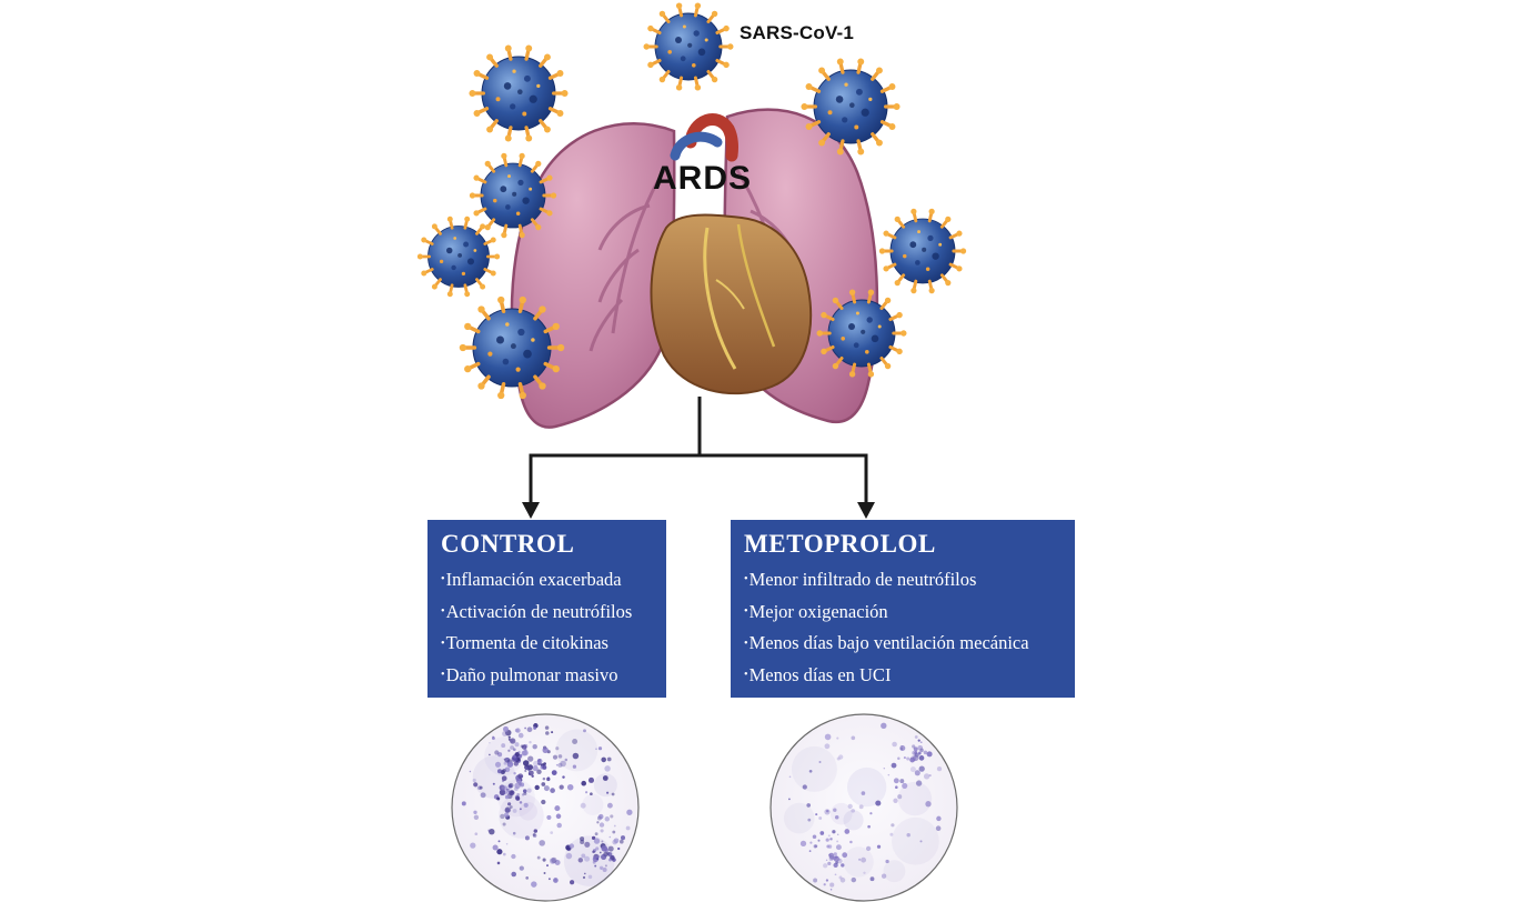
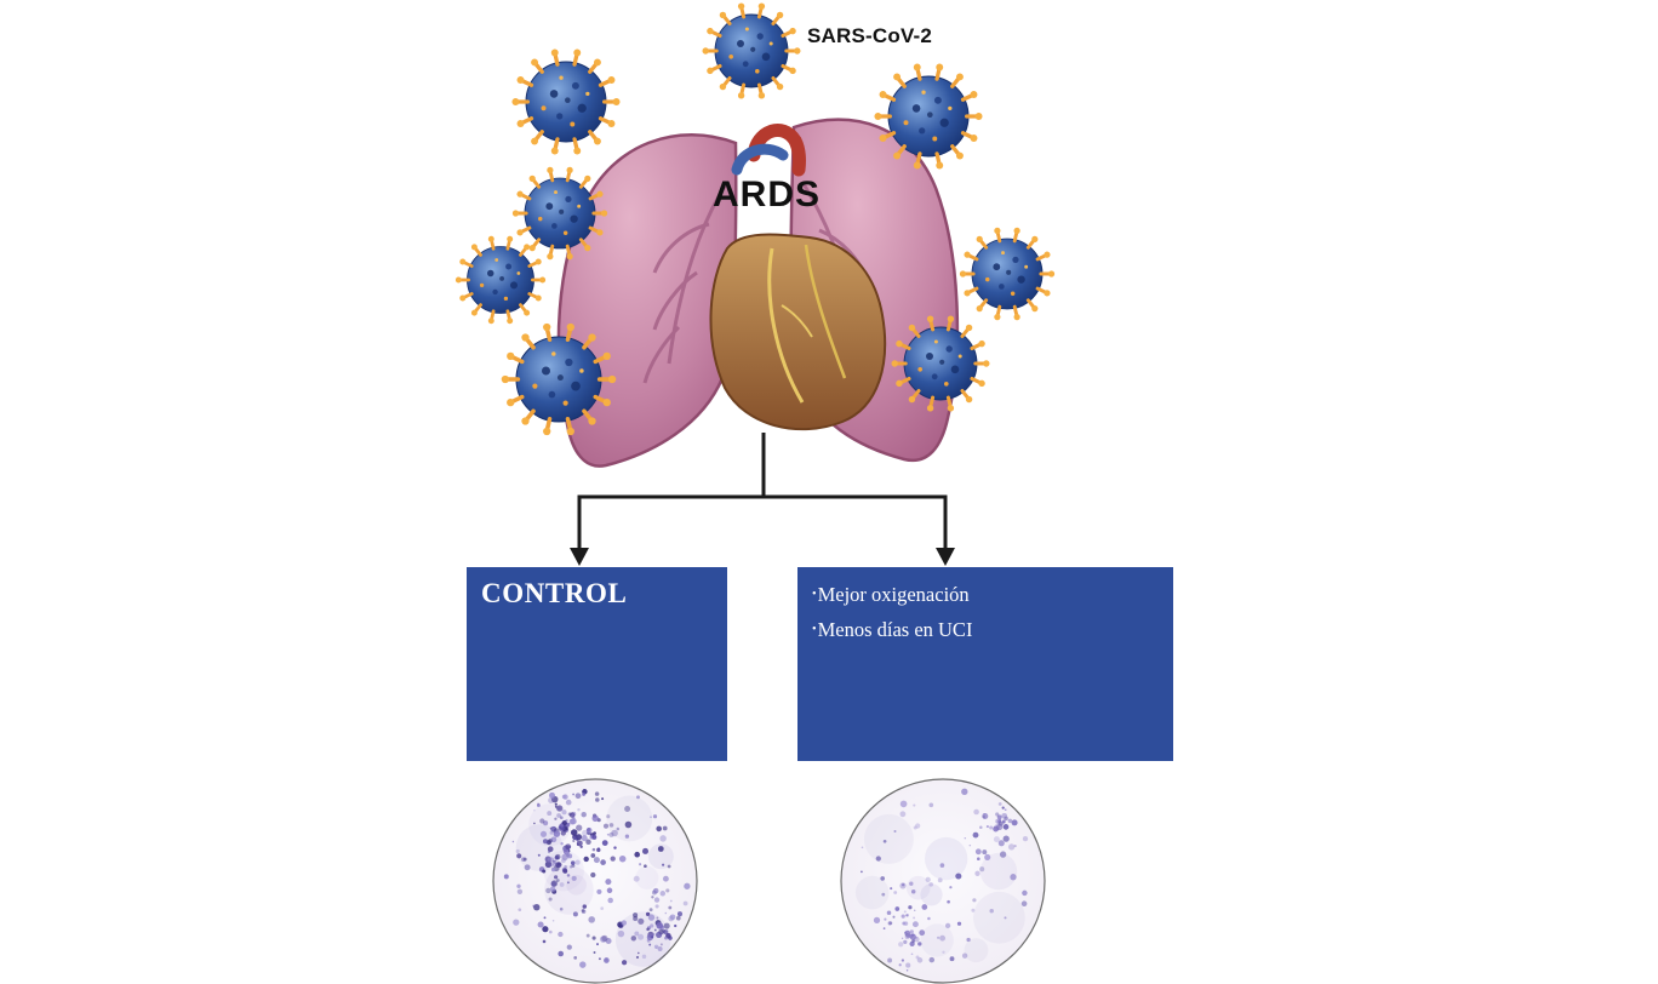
- SARS-CoV-1
+ SARS-CoV-2
  ARDS
  CONTROL
- Inflamación exacerbada
- Activación de neutrófilos
- Tormenta de citokinas
- Daño pulmonar masivo
- METOPROLOL
- Menor infiltrado de neutrófilos
  Mejor oxigenación
- Menos días bajo ventilación mecánica
  Menos días en UCI
